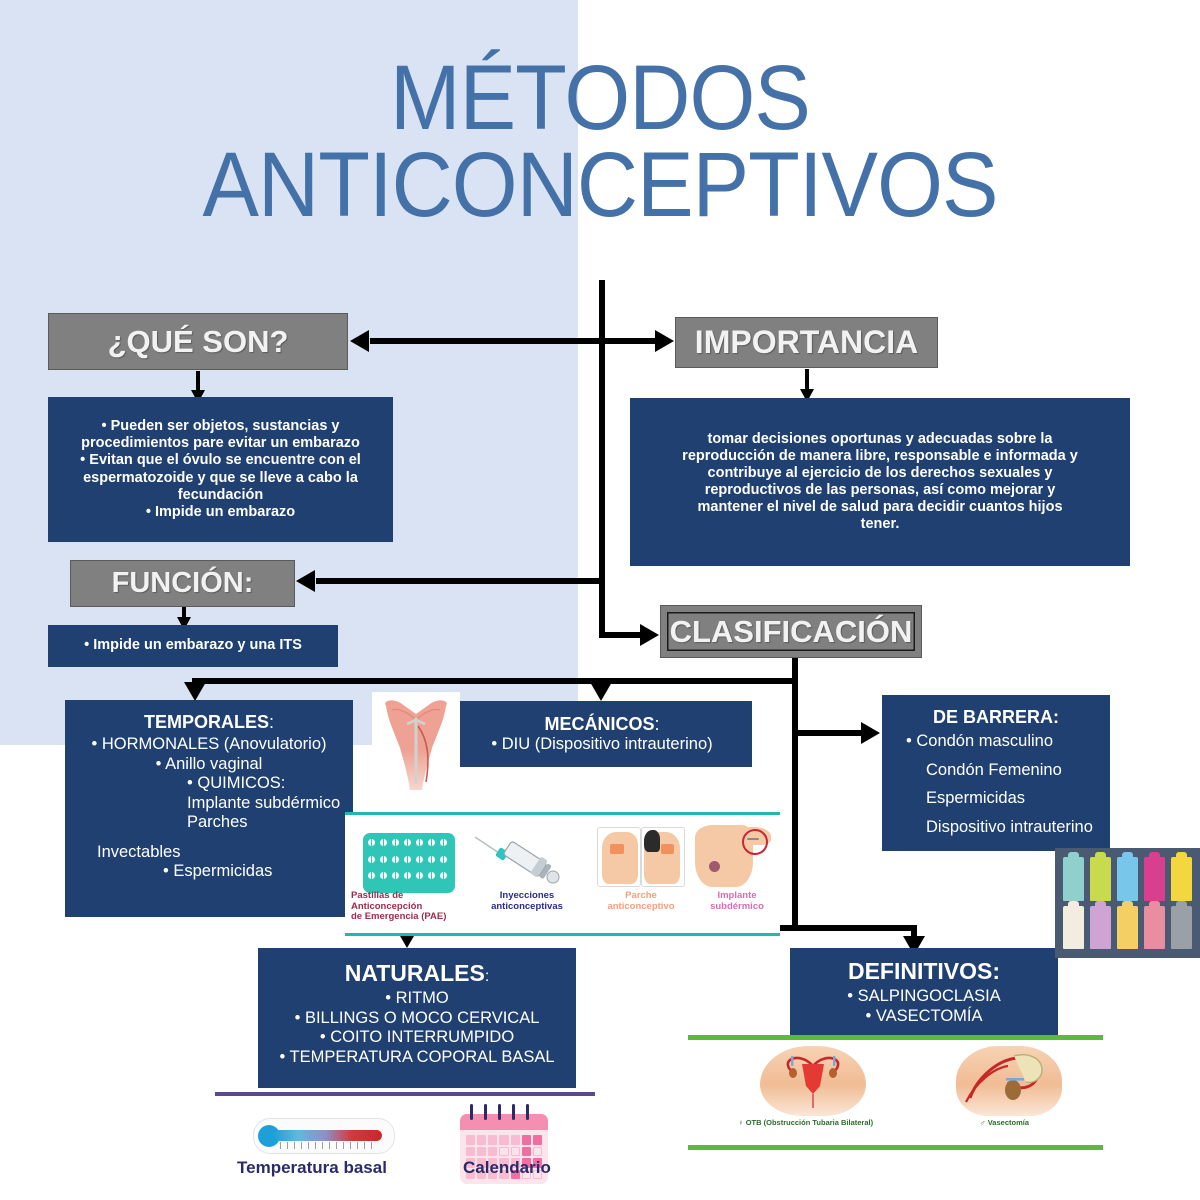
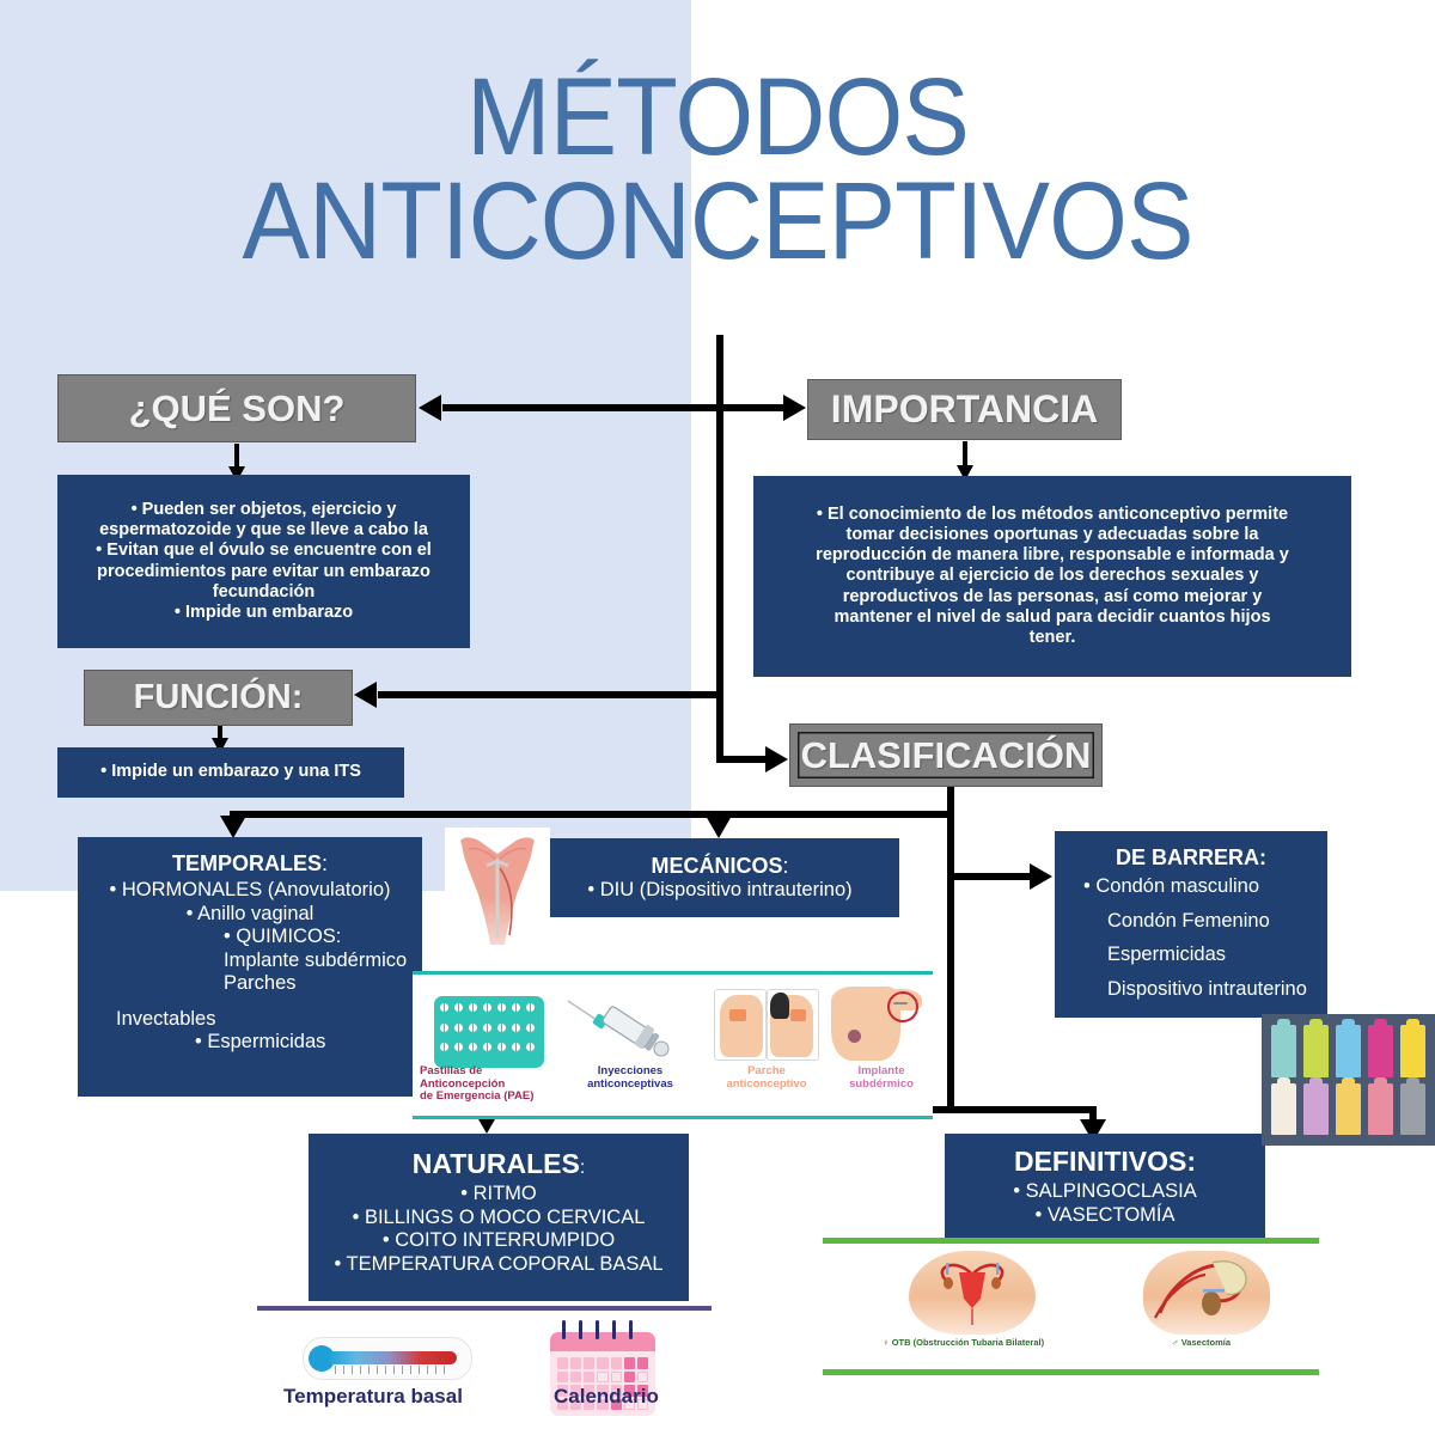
  MÉTODOS
  ANTICONCEPTIVOS
  ¿QUÉ SON?
  IMPORTANCIA
  FUNCIÓN:
  CLASIFICACIÓN
- • Pueden ser objetos, sustancias y
+ • Pueden ser objetos, ejercicio y
- procedimientos pare evitar un embarazo
+ espermatozoide y que se lleve a cabo la
  • Evitan que el óvulo se encuentre con el
- espermatozoide y que se lleve a cabo la
+ procedimientos pare evitar un embarazo
  fecundación
  • Impide un embarazo
+ • El conocimiento de los métodos anticonceptivo permite
  tomar decisiones oportunas y adecuadas sobre la
  reproducción de manera libre, responsable e informada y
  contribuye al ejercicio de los derechos sexuales y
  reproductivos de las personas, así como mejorar y
  mantener el nivel de salud para decidir cuantos hijos
  tener.
  • Impide un embarazo y una ITS
  TEMPORALES:
  • HORMONALES (Anovulatorio)
  • Anillo vaginal
  • QUIMICOS:
  Implante subdérmico
  Parches
  Invectables
  • Espermicidas
  MECÁNICOS:
  • DIU (Dispositivo intrauterino)
  DE BARRERA:
  • Condón masculino
  Condón Femenino
  Espermicidas
  Dispositivo intrauterino
  NATURALES:
  • RITMO
  • BILLINGS O MOCO CERVICAL
  • COITO INTERRUMPIDO
  • TEMPERATURA COPORAL BASAL
  DEFINITIVOS:
  • SALPINGOCLASIA
  • VASECTOMÍA
  Pastillas de Anticoncepción
  de Emergencia (PAE)
  Inyecciones
  anticonceptivas
  Parche
  anticonceptivo
  Implante
  subdérmico
  Temperatura basal
  Calendario
  ♀ OTB (Obstrucción Tubaria Bilateral)
  ♂ Vasectomía
